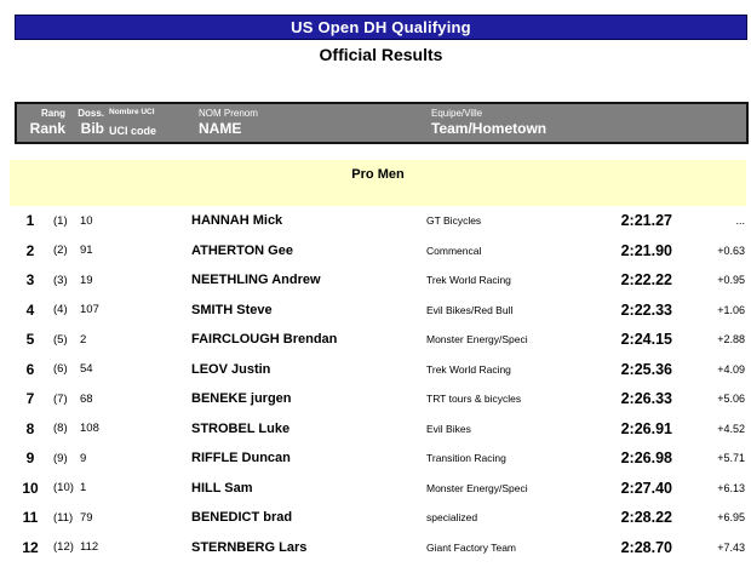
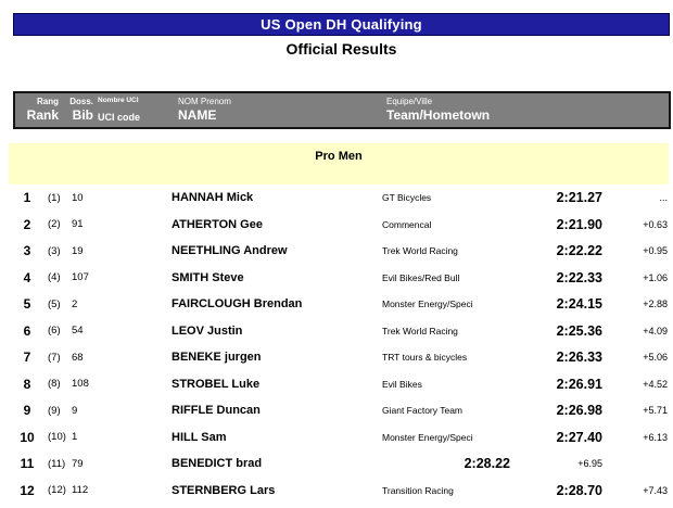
  US Open DH Qualifying
  Official Results
  Rang
  Rank
  Doss.
  Bib
  UCI code
  NOM Prenom
  NAME
  Equipe/Ville
  Team/Hometown
  Pro Men
  1
  (1)
  10
  HANNAH Mick
  GT Bicycles
  2:21.27
  ...
  2
  (2)
  91
  ATHERTON Gee
  Commencal
  2:21.90
  +0.63
  3
  (3)
  19
  NEETHLING Andrew
  Trek World Racing
  2:22.22
  +0.95
  4
  (4)
  107
  SMITH Steve
  Evil Bikes/Red Bull
  2:22.33
  +1.06
  5
  (5)
  2
  FAIRCLOUGH Brendan
  Monster Energy/Speci
  2:24.15
  +2.88
  6
  (6)
  54
  LEOV Justin
  Trek World Racing
  2:25.36
  +4.09
  7
  (7)
  68
  BENEKE jurgen
  TRT tours & bicycles
  2:26.33
  +5.06
  8
  (8)
  108
  STROBEL Luke
  Evil Bikes
  2:26.91
  +4.52
  9
  (9)
  9
  RIFFLE Duncan
- Transition Racing
+ Giant Factory Team
  2:26.98
  +5.71
  10
  (10)
  1
  HILL Sam
  Monster Energy/Speci
  2:27.40
  +6.13
  11
  (11)
  79
  BENEDICT brad
- specialized
  2:28.22
  +6.95
  12
  (12)
  112
  STERNBERG Lars
- Giant Factory Team
+ Transition Racing
  2:28.70
  +7.43
